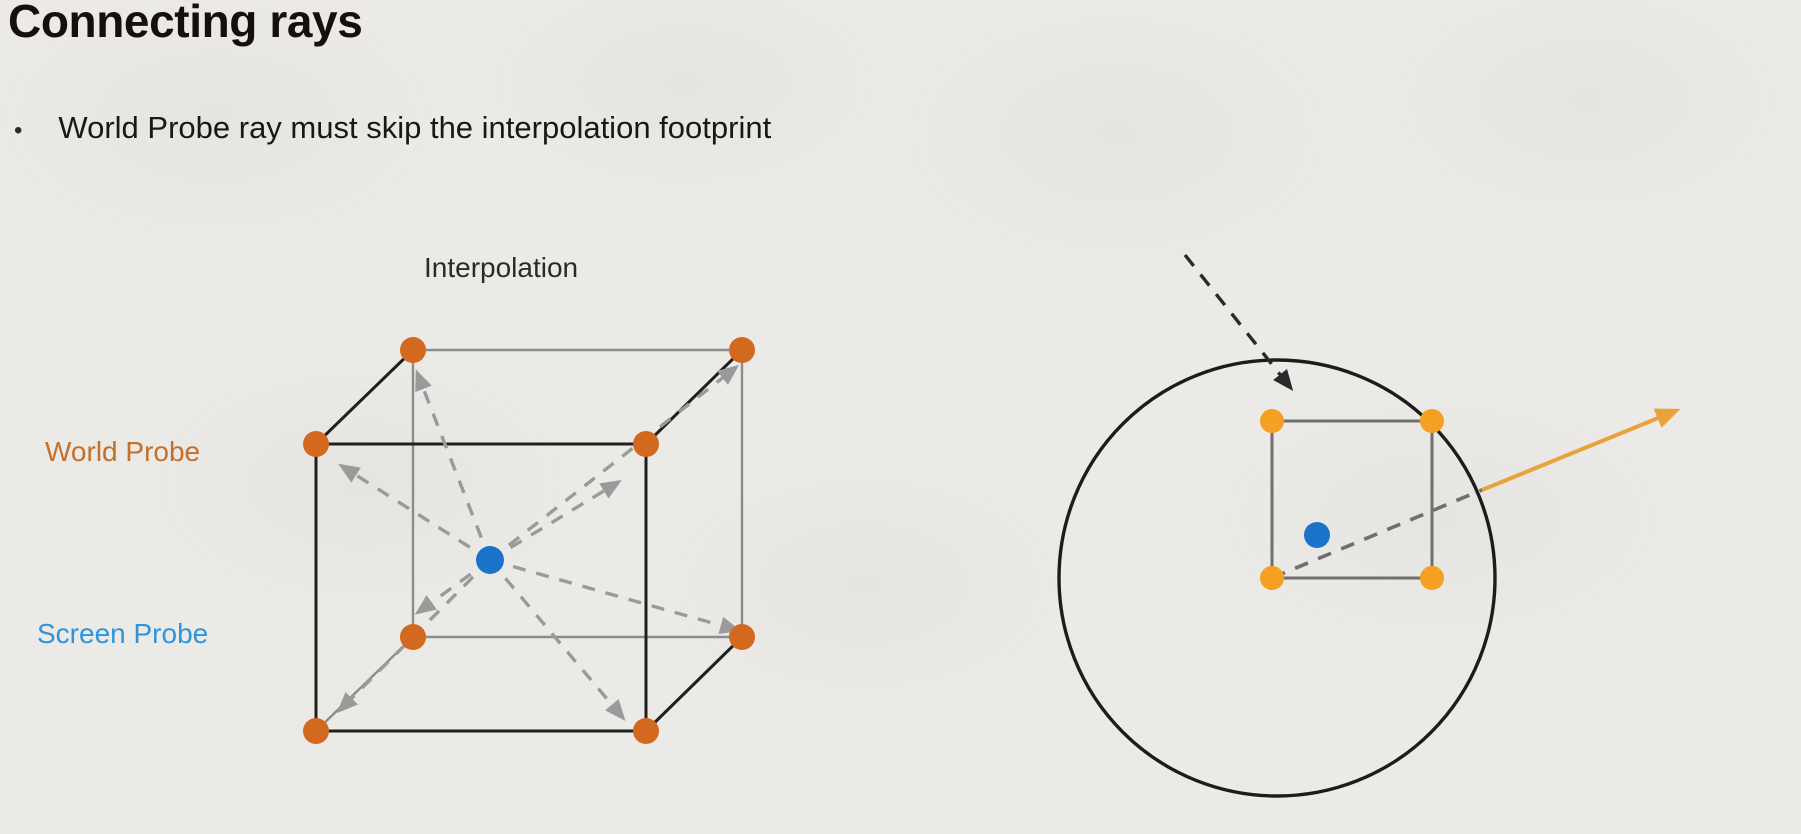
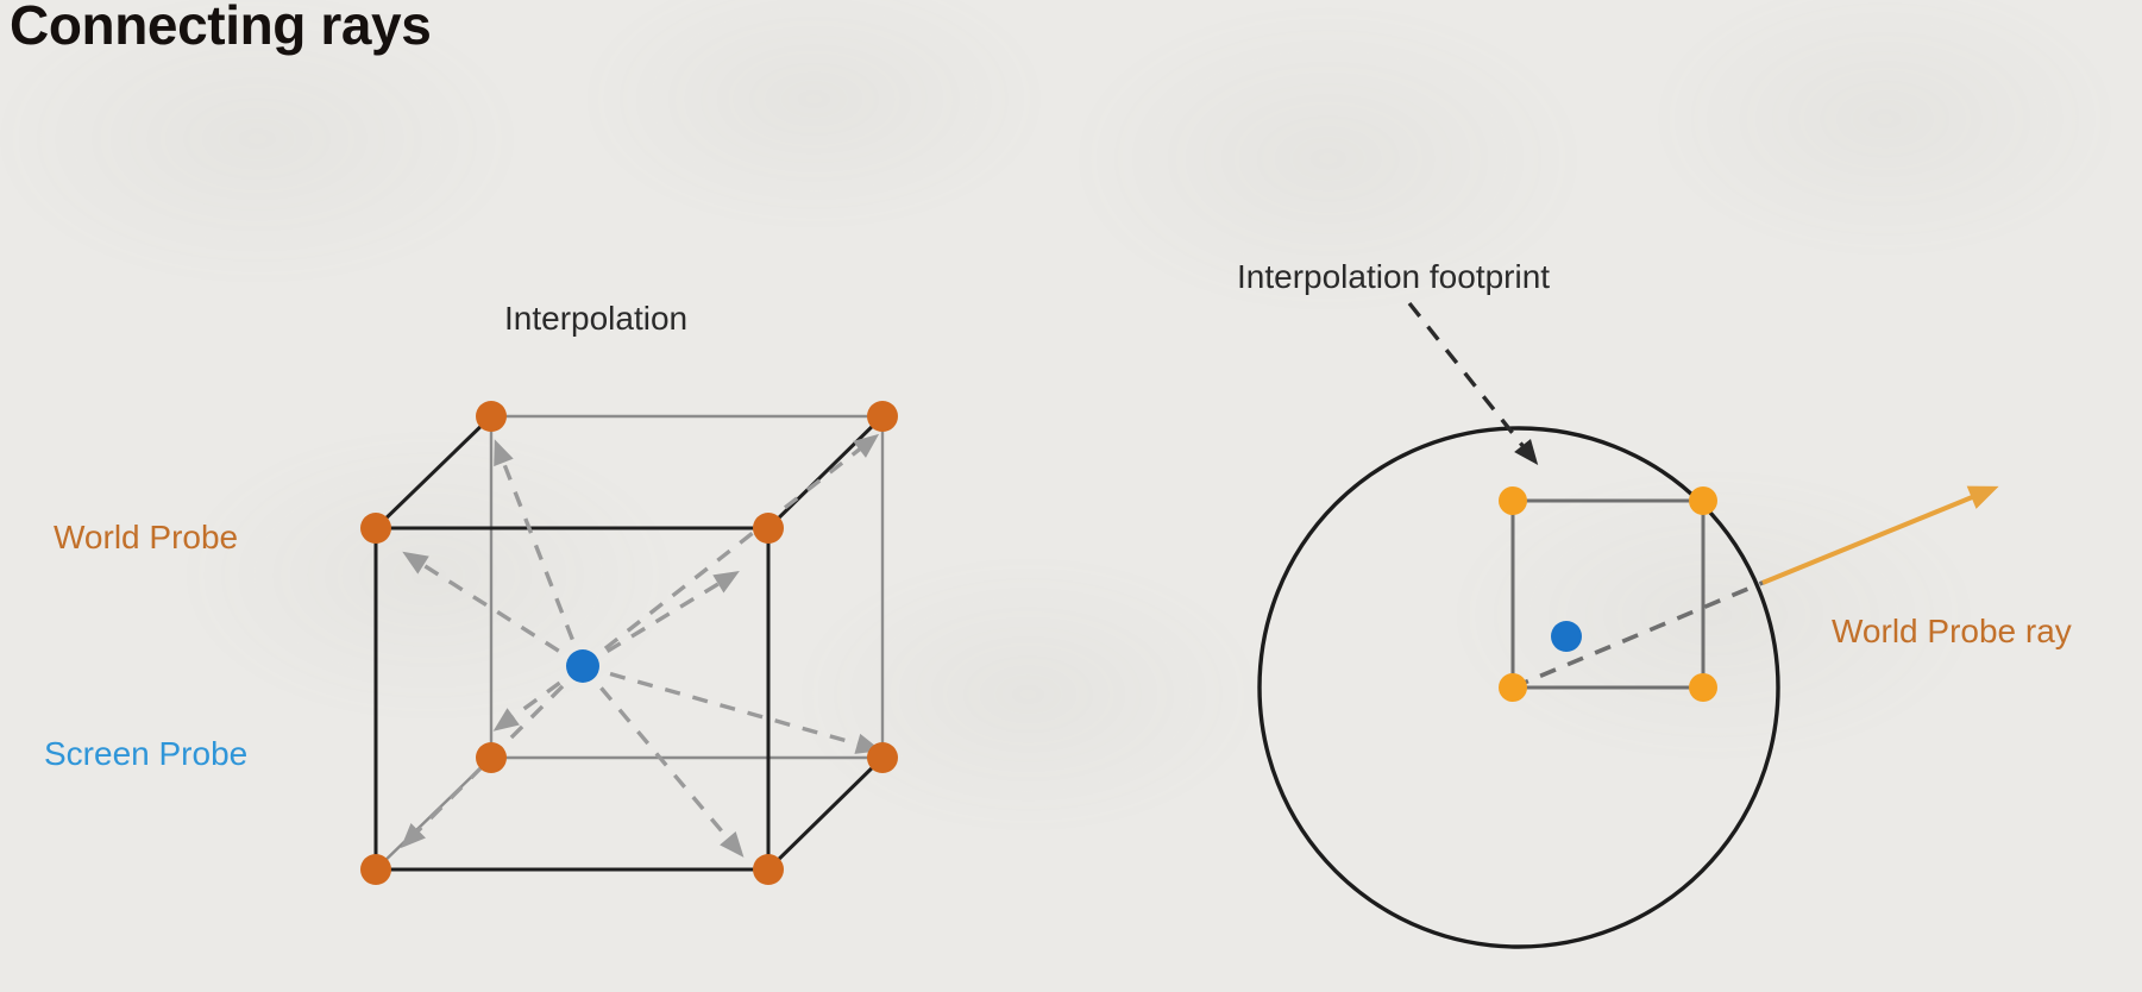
  Connecting rays
- •
- World Probe ray must skip the interpolation footprint
  Interpolation
  World Probe
  Screen Probe
+ Interpolation footprint
+ World Probe ray
